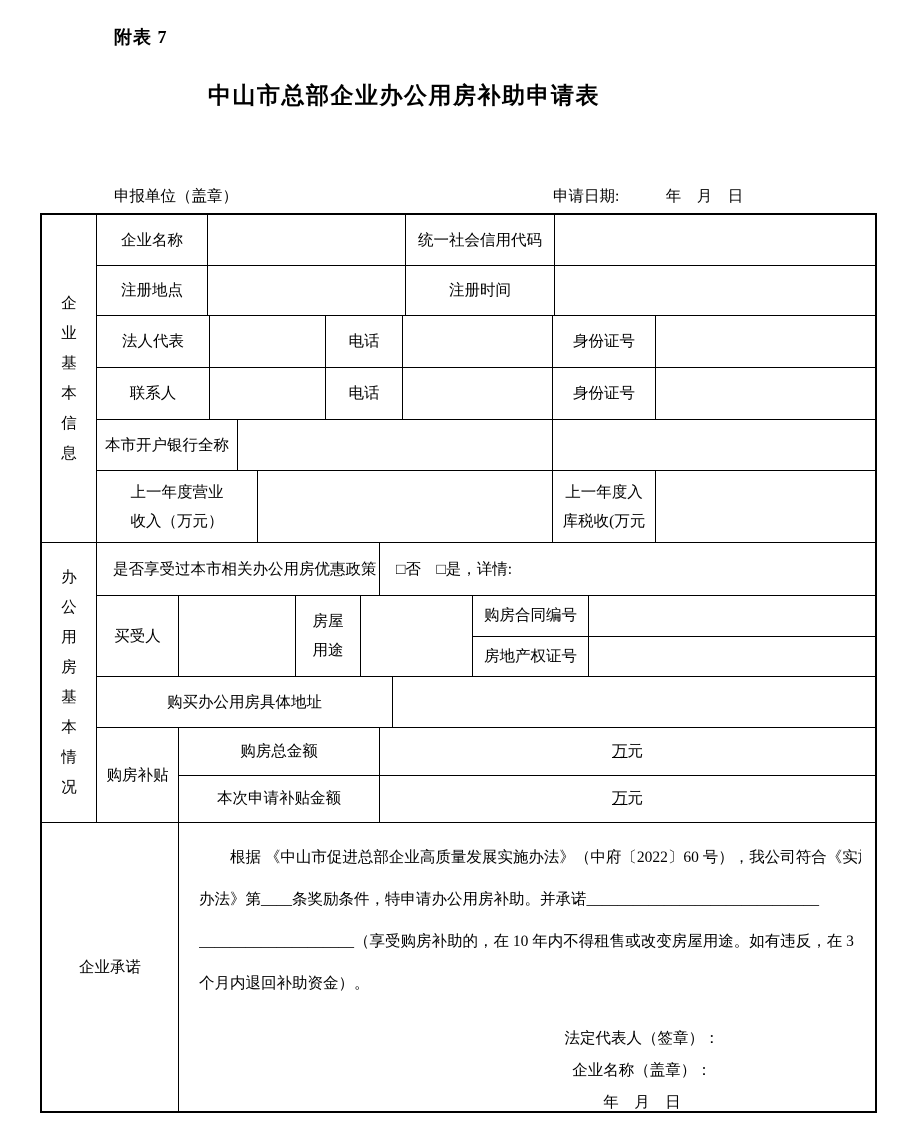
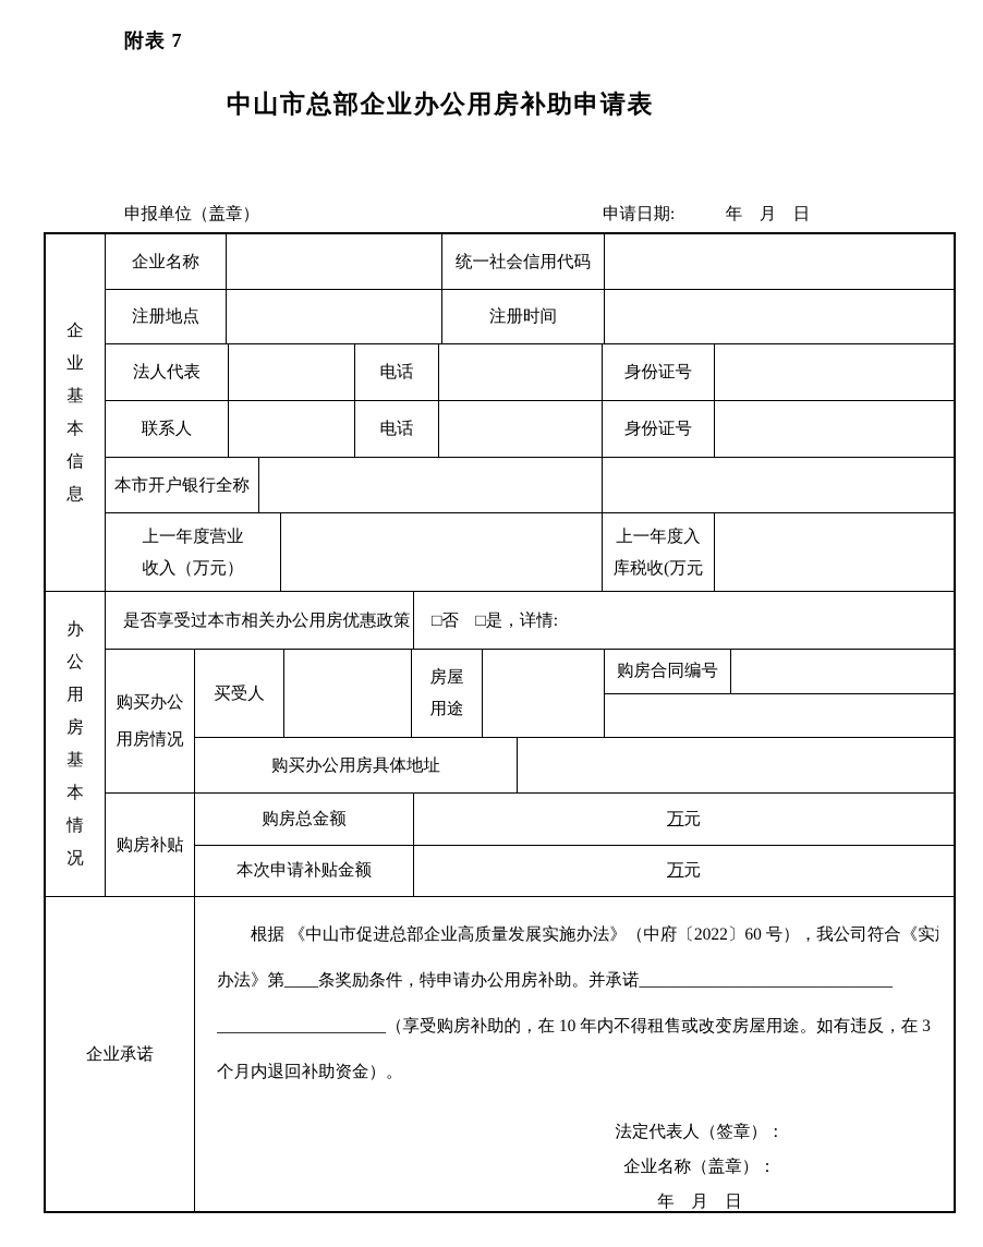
  附表 7
  中山市总部企业办公用房补助申请表
  申报单位（盖章）
  申请日期: 年 月 日
  企业基本信息
  企业名称
  统一社会信用代码
  注册地点
  注册时间
  法人代表
  电话
  身份证号
  联系人
  电话
  身份证号
  本市开户银行全称
  上一年度营业
  收入（万元）
  上一年度入
  库税收(万元
  办公用房基本情况
  是否享受过本市相关办公用房优惠政策
  □否 □是，详情:
+ 购买办公用房情况
  买受人
  房屋
  用途
  购房合同编号
- 房地产权证号
  购买办公用房具体地址
  购房补贴
  购房总金额
  万元
  本次申请补贴金额
  万元
  企业承诺
  根据 《中山市促进总部企业高质量发展实施办法》（中府〔2022〕60 号），我公司符合《实
  办法》第____条奖励条件，特申请办公用房补助。并承诺______________________________
  ____________________（享受购房补助的，在 10 年内不得租售或改变房屋用途。如有违反，在 3
  个月内退回补助资金）。
  法定代表人（签章）：
  企业名称（盖章）：
  年 月 日
